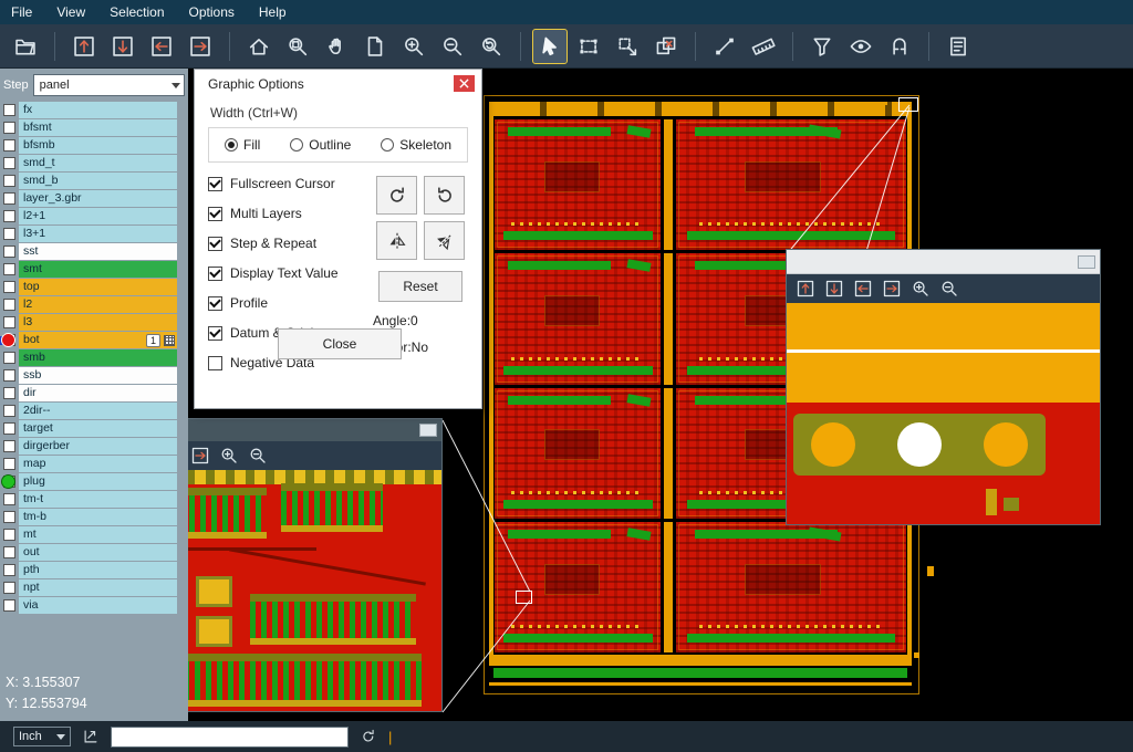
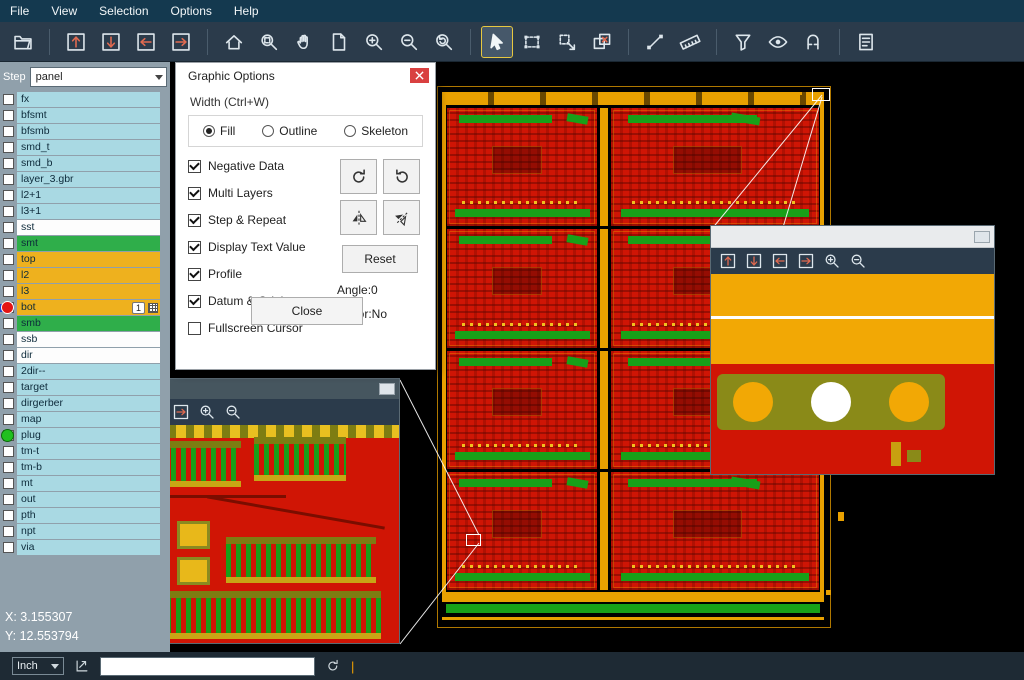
  File
  View
  Selection
  Options
  Help
  Step
  panel
  fx
  bfsmt
  bfsmb
  smd_t
  smd_b
  layer_3.gbr
  l2+1
  l3+1
  sst
  smt
  top
  l2
  l3
  bot
  1
  smb
  ssb
  dir
  2dir--
  target
  dirgerber
  map
  plug
  tm-t
  tm-b
  mt
  out
  pth
  npt
  via
  X: 3.155307
  Y: 12.553794
  Graphic Options
  Width (Ctrl+W)
  Fill
  Outline
  Skeleton
- Fullscreen Cursor
+ Negative Data
  Multi Layers
  Step & Repeat
  Display Text Value
  Profile
- Negative Data
+ Fullscreen Cursor
  Reset
  Angle:0
  Close
  Inch
  |
